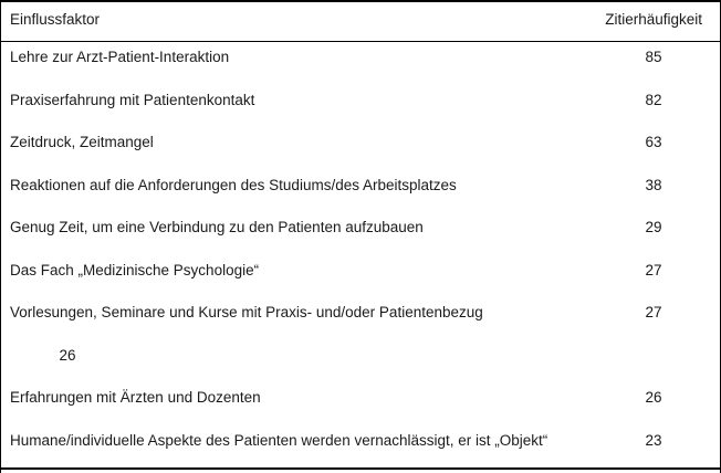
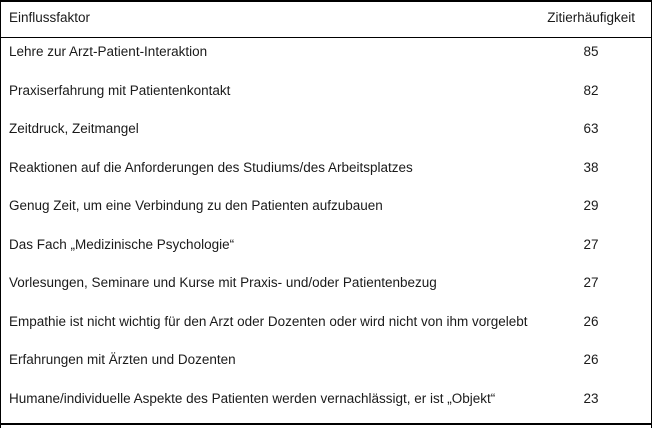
  Einflussfaktor
  Zitierhäufigkeit
  Lehre zur Arzt-Patient-Interaktion
  85
  Praxiserfahrung mit Patientenkontakt
  82
  Zeitdruck, Zeitmangel
  63
  Reaktionen auf die Anforderungen des Studiums/des Arbeitsplatzes
  38
  Genug Zeit, um eine Verbindung zu den Patienten aufzubauen
  29
  Das Fach „Medizinische Psychologie“
  27
  Vorlesungen, Seminare und Kurse mit Praxis- und/oder Patientenbezug
  27
+ Empathie ist nicht wichtig für den Arzt oder Dozenten oder wird nicht von ihm vorgelebt
  26
  Erfahrungen mit Ärzten und Dozenten
  26
  Humane/individuelle Aspekte des Patienten werden vernachlässigt, er ist „Objekt“
  23
